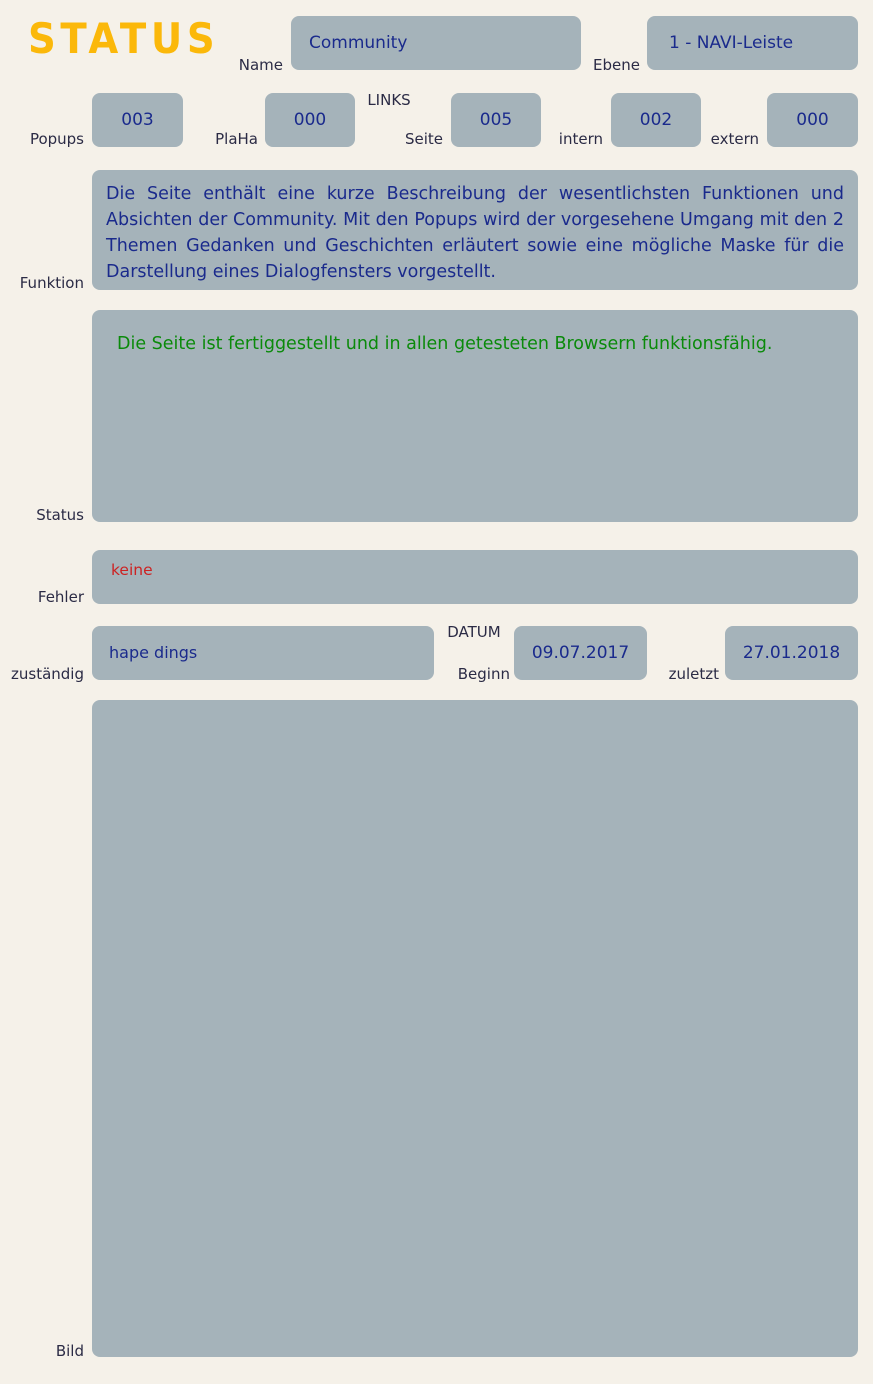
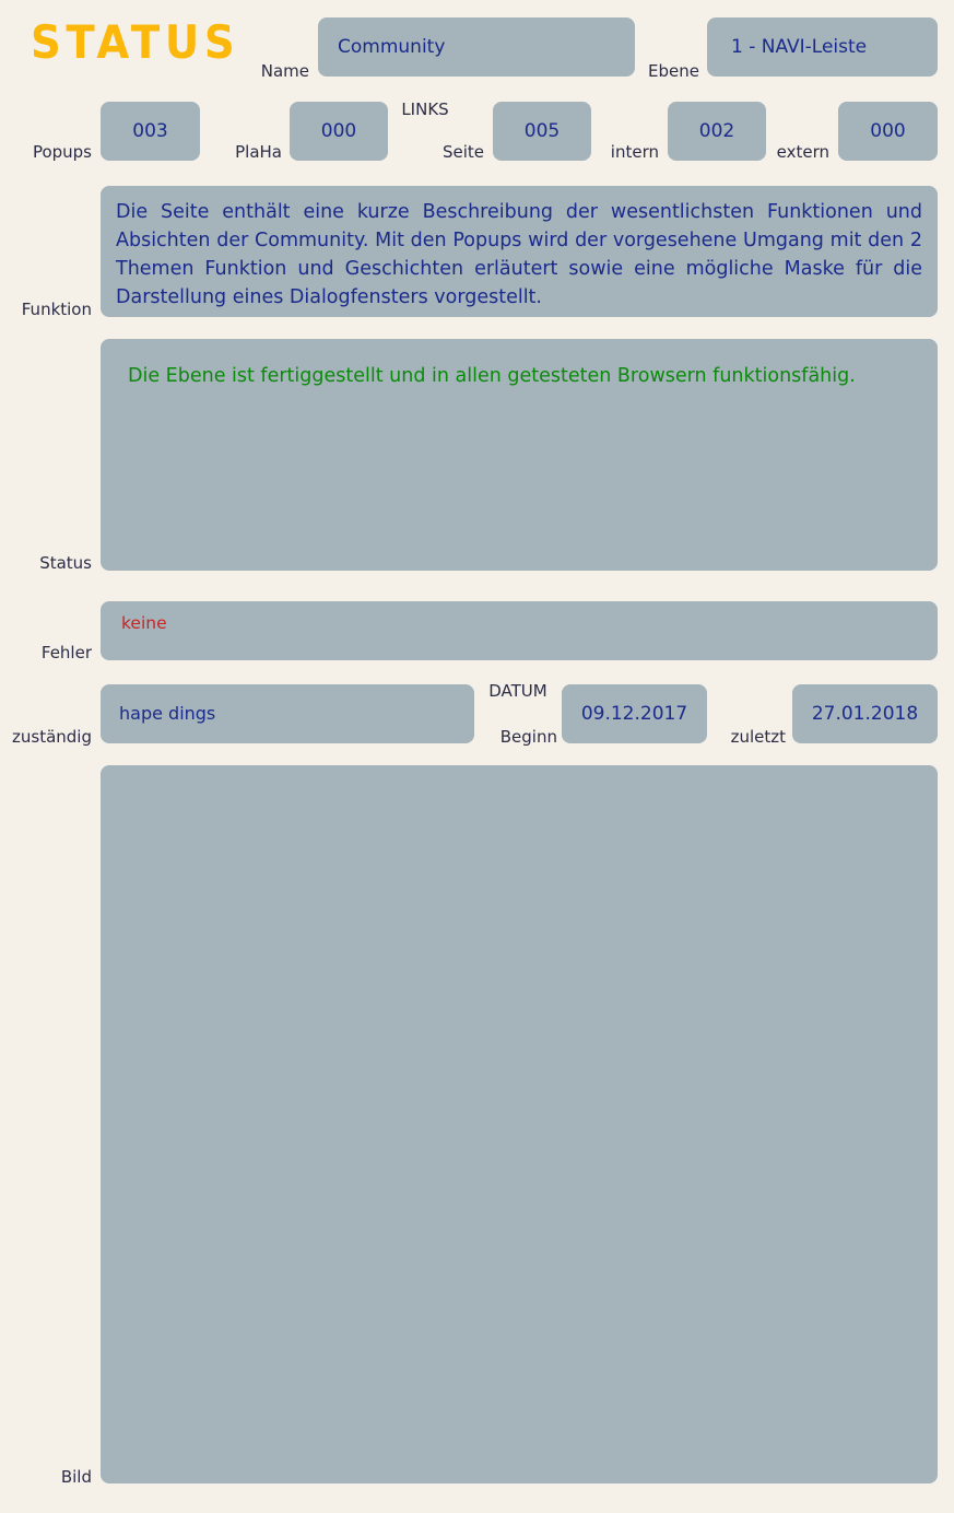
  STATUS
  Community
  Name
  1 - NAVI-Leiste
  Ebene
  003
  Popups
  000
  PlaHa
  LINKS
  005
  Seite
  002
  intern
  000
  extern
- Die Seite enthält eine kurze Beschreibung der wesentlichsten Funktionen und Absichten der Community. Mit den Popups wird der vorgesehene Umgang mit den 2 Themen Gedanken und Geschichten erläutert sowie eine mögliche Maske für die Darstellung eines Dialogfensters vorgestellt.
+ Die Seite enthält eine kurze Beschreibung der wesentlichsten Funktionen und Absichten der Community. Mit den Popups wird der vorgesehene Umgang mit den 2 Themen Funktion und Geschichten erläutert sowie eine mögliche Maske für die Darstellung eines Dialogfensters vorgestellt.
  Funktion
- Die Seite ist fertiggestellt und in allen getesteten Browsern funktionsfähig.
+ Die Ebene ist fertiggestellt und in allen getesteten Browsern funktionsfähig.
  Status
  keine
  Fehler
  hape dings
  zuständig
  DATUM
- 09.07.2017
+ 09.12.2017
  Beginn
  27.01.2018
  zuletzt
  Bild
